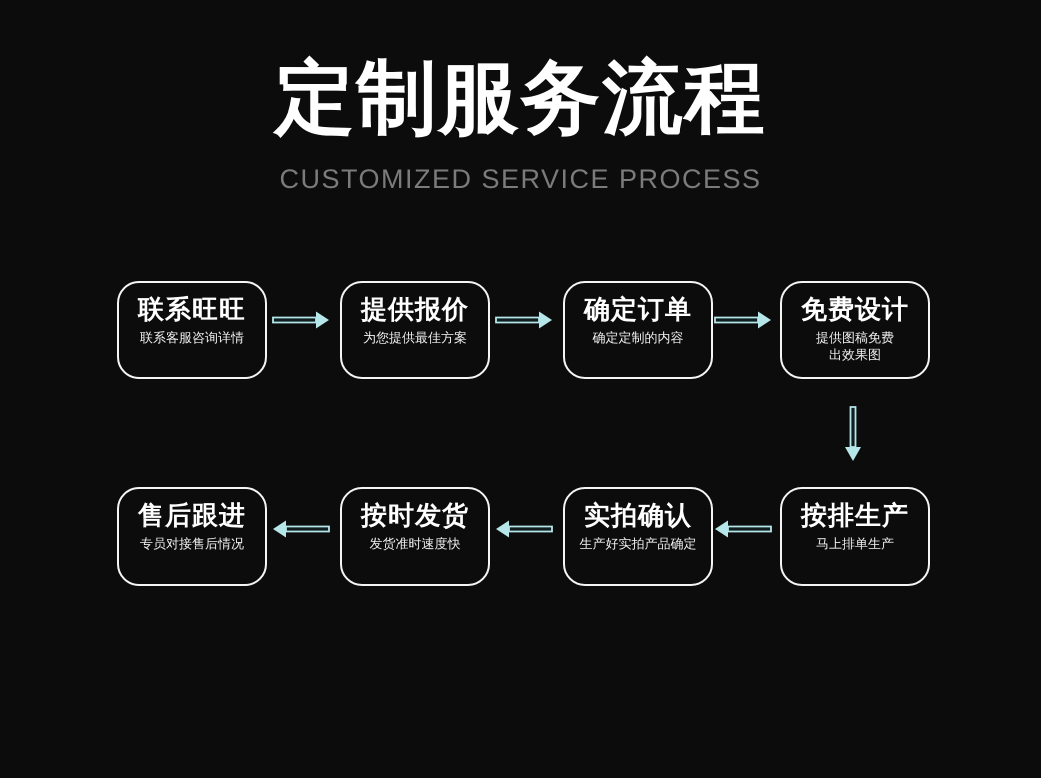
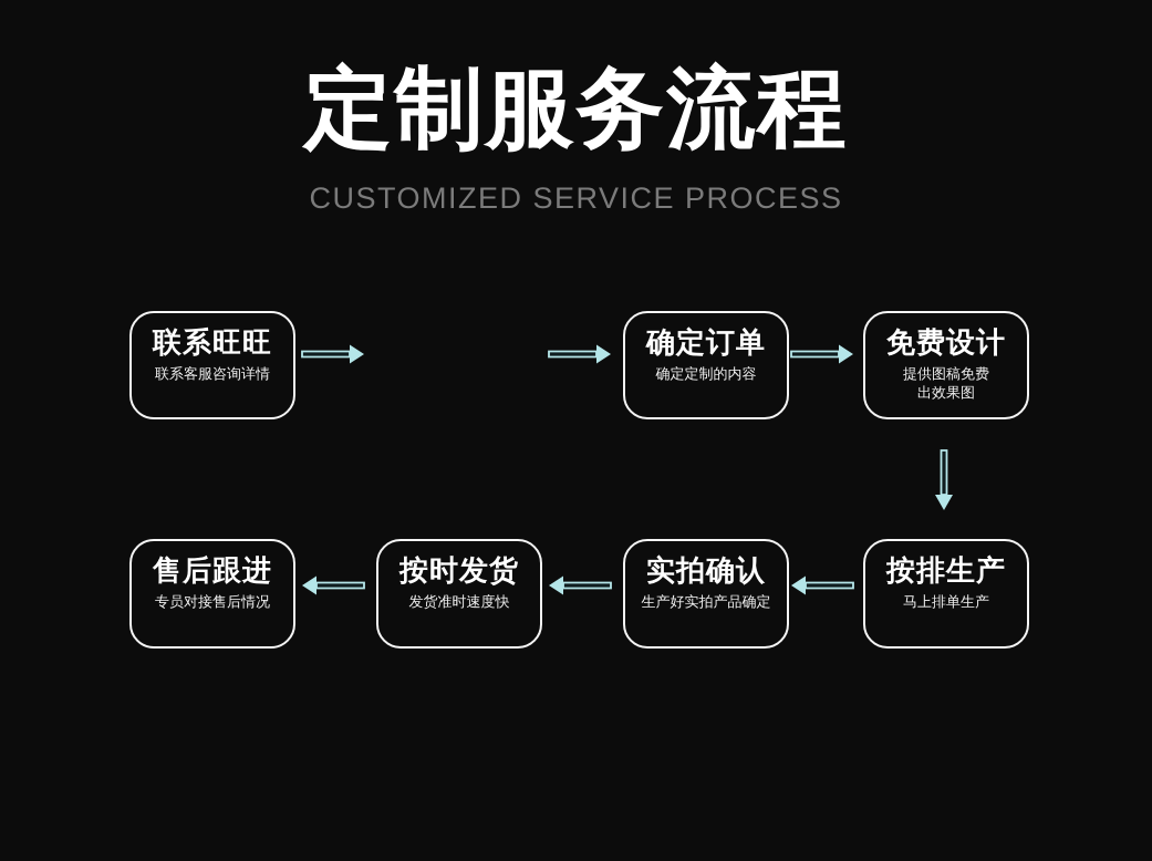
  定制服务流程
  CUSTOMIZED SERVICE PROCESS
  联系旺旺
  联系客服咨询详情
- 提供报价
- 为您提供最佳方案
  确定订单
  确定定制的内容
  免费设计
  提供图稿免费
  出效果图
  按排生产
  马上排单生产
  实拍确认
  生产好实拍产品确定
  按时发货
  发货准时速度快
  售后跟进
  专员对接售后情况
